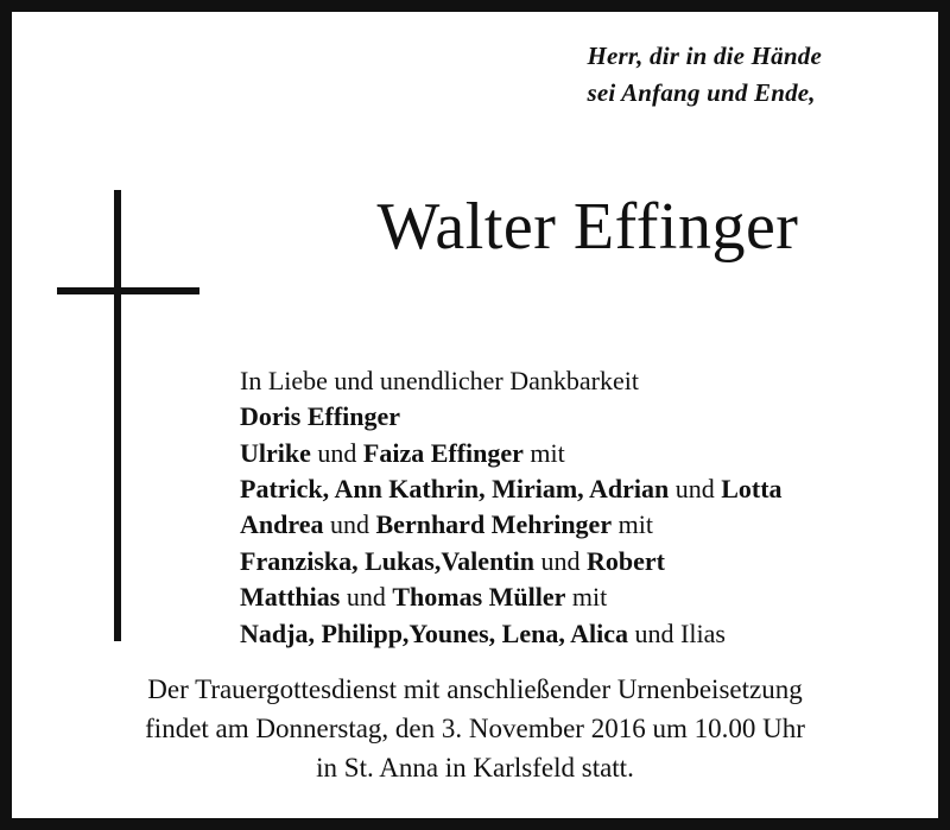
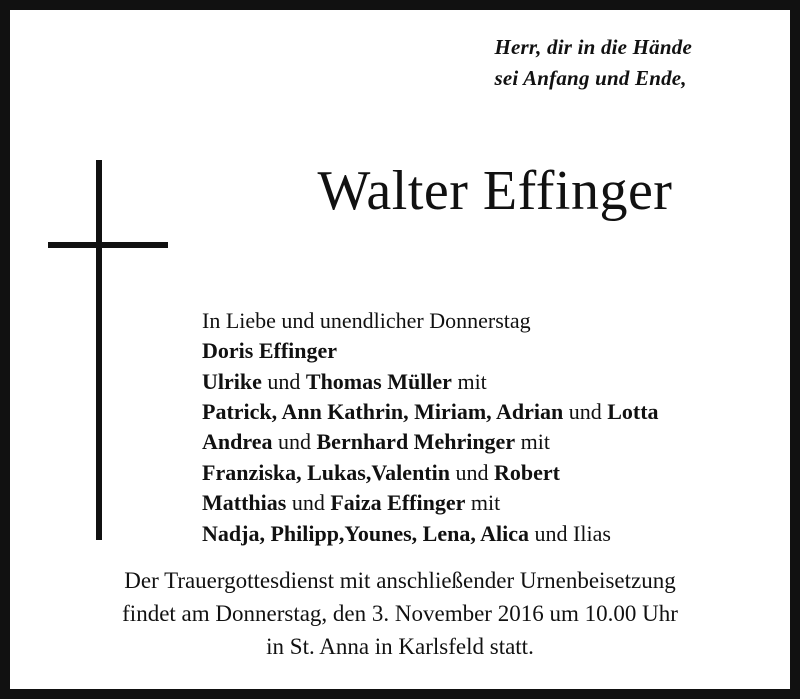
  Herr, dir in die Hände
  sei Anfang und Ende,
  Walter Effinger
- In Liebe und unendlicher Dankbarkeit
+ In Liebe und unendlicher Donnerstag
  Doris Effinger
- Ulrike und Faiza Effinger mit
+ Ulrike und Thomas Müller mit
  Patrick, Ann Kathrin, Miriam, Adrian und Lotta
  Andrea und Bernhard Mehringer mit
  Franziska, Lukas,Valentin und Robert
- Matthias und Thomas Müller mit
+ Matthias und Faiza Effinger mit
  Nadja, Philipp,Younes, Lena, Alica und Ilias
  Der Trauergottesdienst mit anschließender Urnenbeisetzung
  findet am Donnerstag, den 3. November 2016 um 10.00 Uhr
  in St. Anna in Karlsfeld statt.
